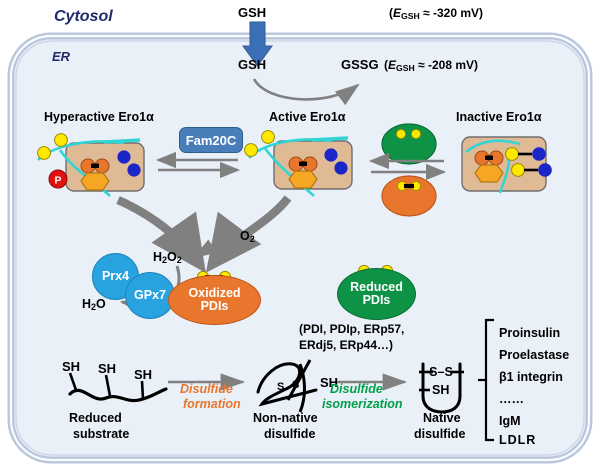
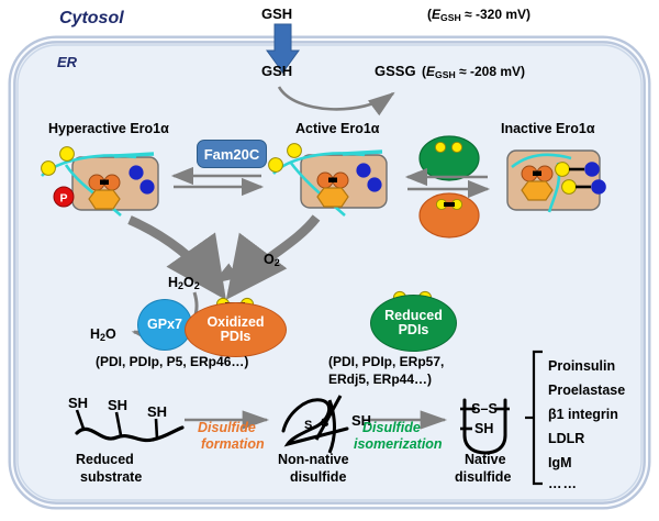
  P
  S
  S
  SH
  S–S
  SH
  Cytosol
  ER
  GSH
  (EGSH ≈ -320 mV)
  GSH
  GSSG
  (EGSH ≈ -208 mV)
  Hyperactive Ero1α
  Active Ero1α
  Inactive Ero1α
  Fam20C
  O2
  H2O2
  H2O
- Prx4
  GPx7
  Oxidized
  PDIs
  Reduced
  PDIs
+ (PDI, PDIp, P5, ERp46…)
  (PDI, PDIp, ERp57,
  ERdj5, ERp44…)
  Reduced
  substrate
  Non-native
  disulfide
  Native
  disulfide
  Disulfide
  formation
  Disulfide
  isomerization
  SH
  SH
  SH
  Proinsulin
  Proelastase
  β1 integrin
- ……
+ LDLR
  IgM
- LDLR
+ ……
